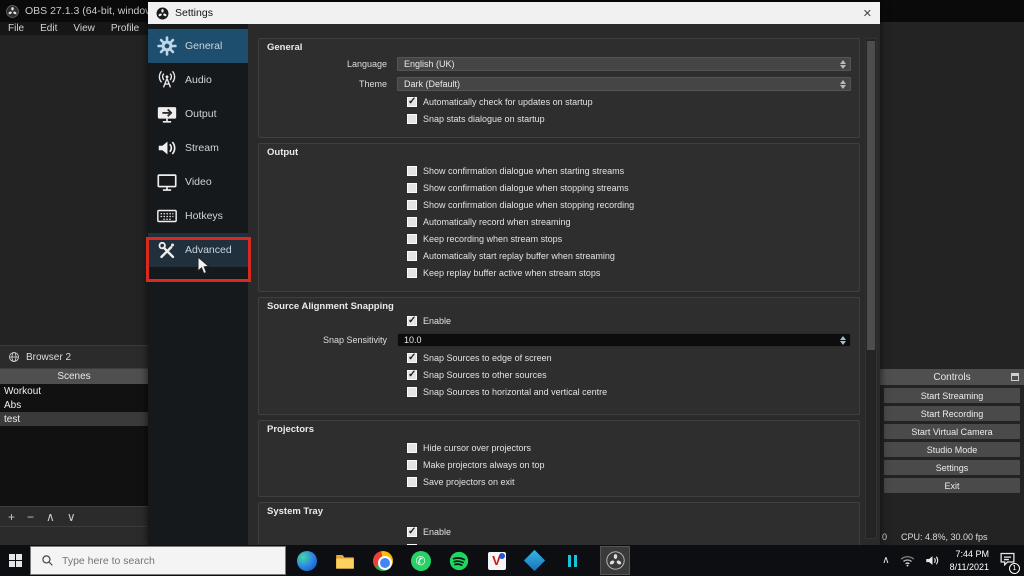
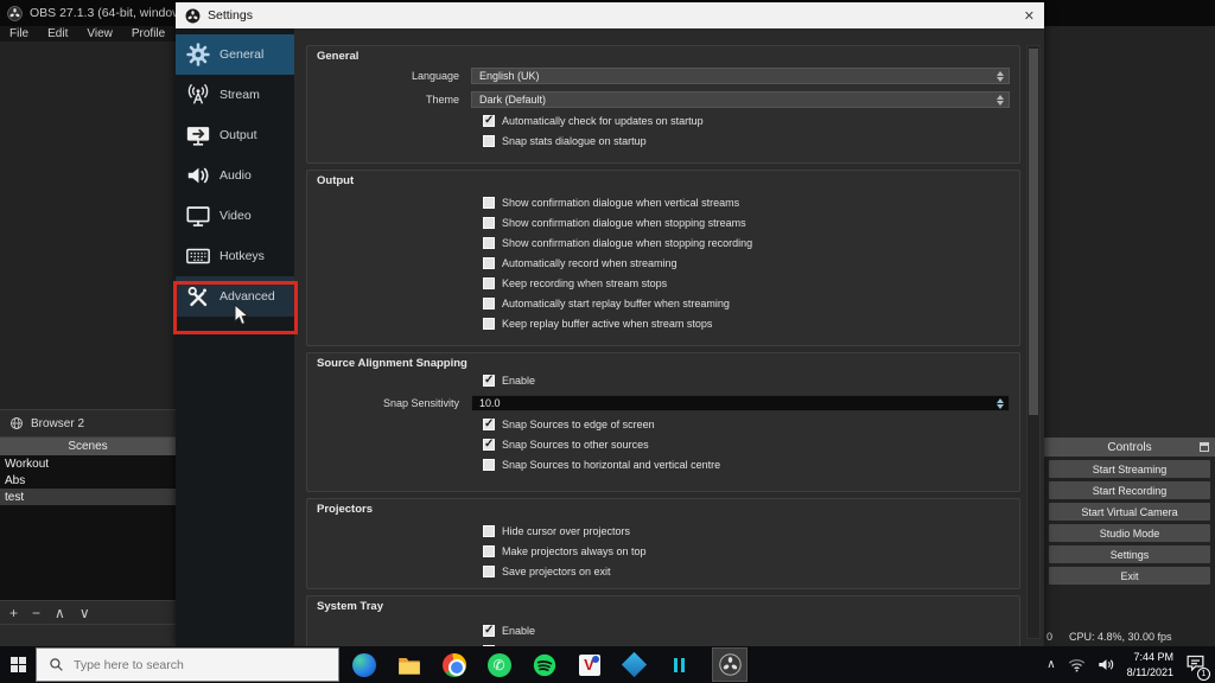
  OBS 27.1.3 (64-bit, windo
  File
  Edit
  View
  Profile
  Browser 2
  Scenes
  Workout
  Abs
  test
  +
  −
  ∧
  ∨
  Controls
  Start Streaming
  Start Recording
  Start Virtual Camera
  Studio Mode
  Settings
  Exit
  0
  CPU: 4.8%, 30.00 fps
  Settings
  ✕
  General
- Audio
+ Stream
  Output
- Stream
+ Audio
  Video
  Hotkeys
  Advanced
  General
  Language
  English (UK)
  Theme
  Dark (Default)
  Automatically check for updates on startup
  Snap stats dialogue on startup
  Output
- Show confirmation dialogue when starting streams
+ Show confirmation dialogue when vertical streams
  Show confirmation dialogue when stopping streams
  Show confirmation dialogue when stopping recording
  Automatically record when streaming
  Keep recording when stream stops
  Automatically start replay buffer when streaming
  Keep replay buffer active when stream stops
  Source Alignment Snapping
  Enable
  Snap Sensitivity
  10.0
  Snap Sources to edge of screen
  Snap Sources to other sources
  Snap Sources to horizontal and vertical centre
  Projectors
  Hide cursor over projectors
  Make projectors always on top
  Save projectors on exit
  System Tray
  Enable
  Type here to search
  ✆
  V
  ∧
  7:44 PM
  8/11/2021
